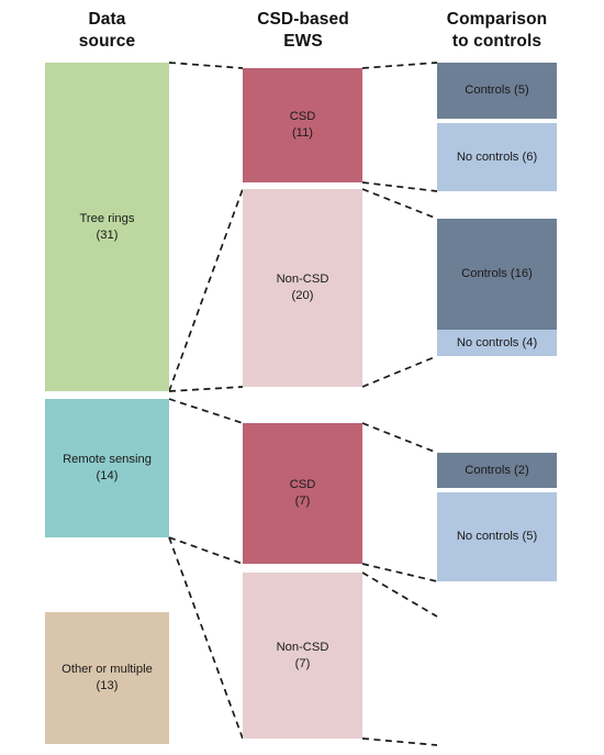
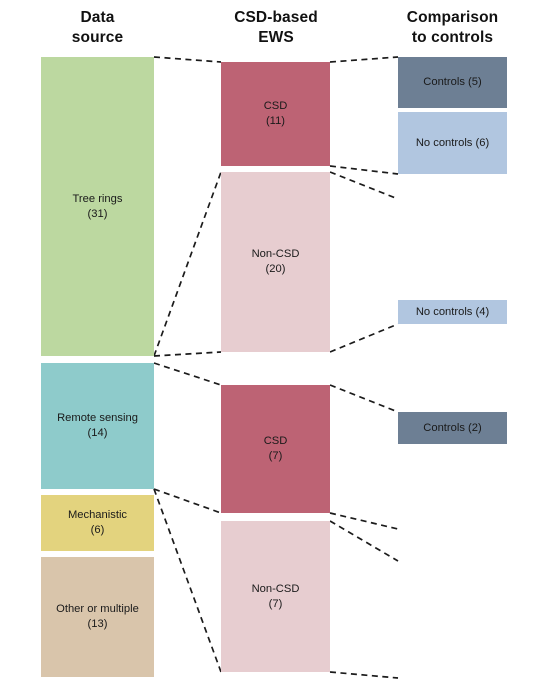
  Data
  source
  CSD-based
  EWS
  Comparison
  to controls
  Tree rings
  (31)
  Remote sensing
  (14)
+ Mechanistic
+ (6)
  Other or multiple
  (13)
  CSD
  (11)
  Non-CSD
  (20)
  CSD
  (7)
  Non-CSD
  (7)
  Controls (5)
  No controls (6)
- Controls (16)
  No controls (4)
  Controls (2)
- No controls (5)
